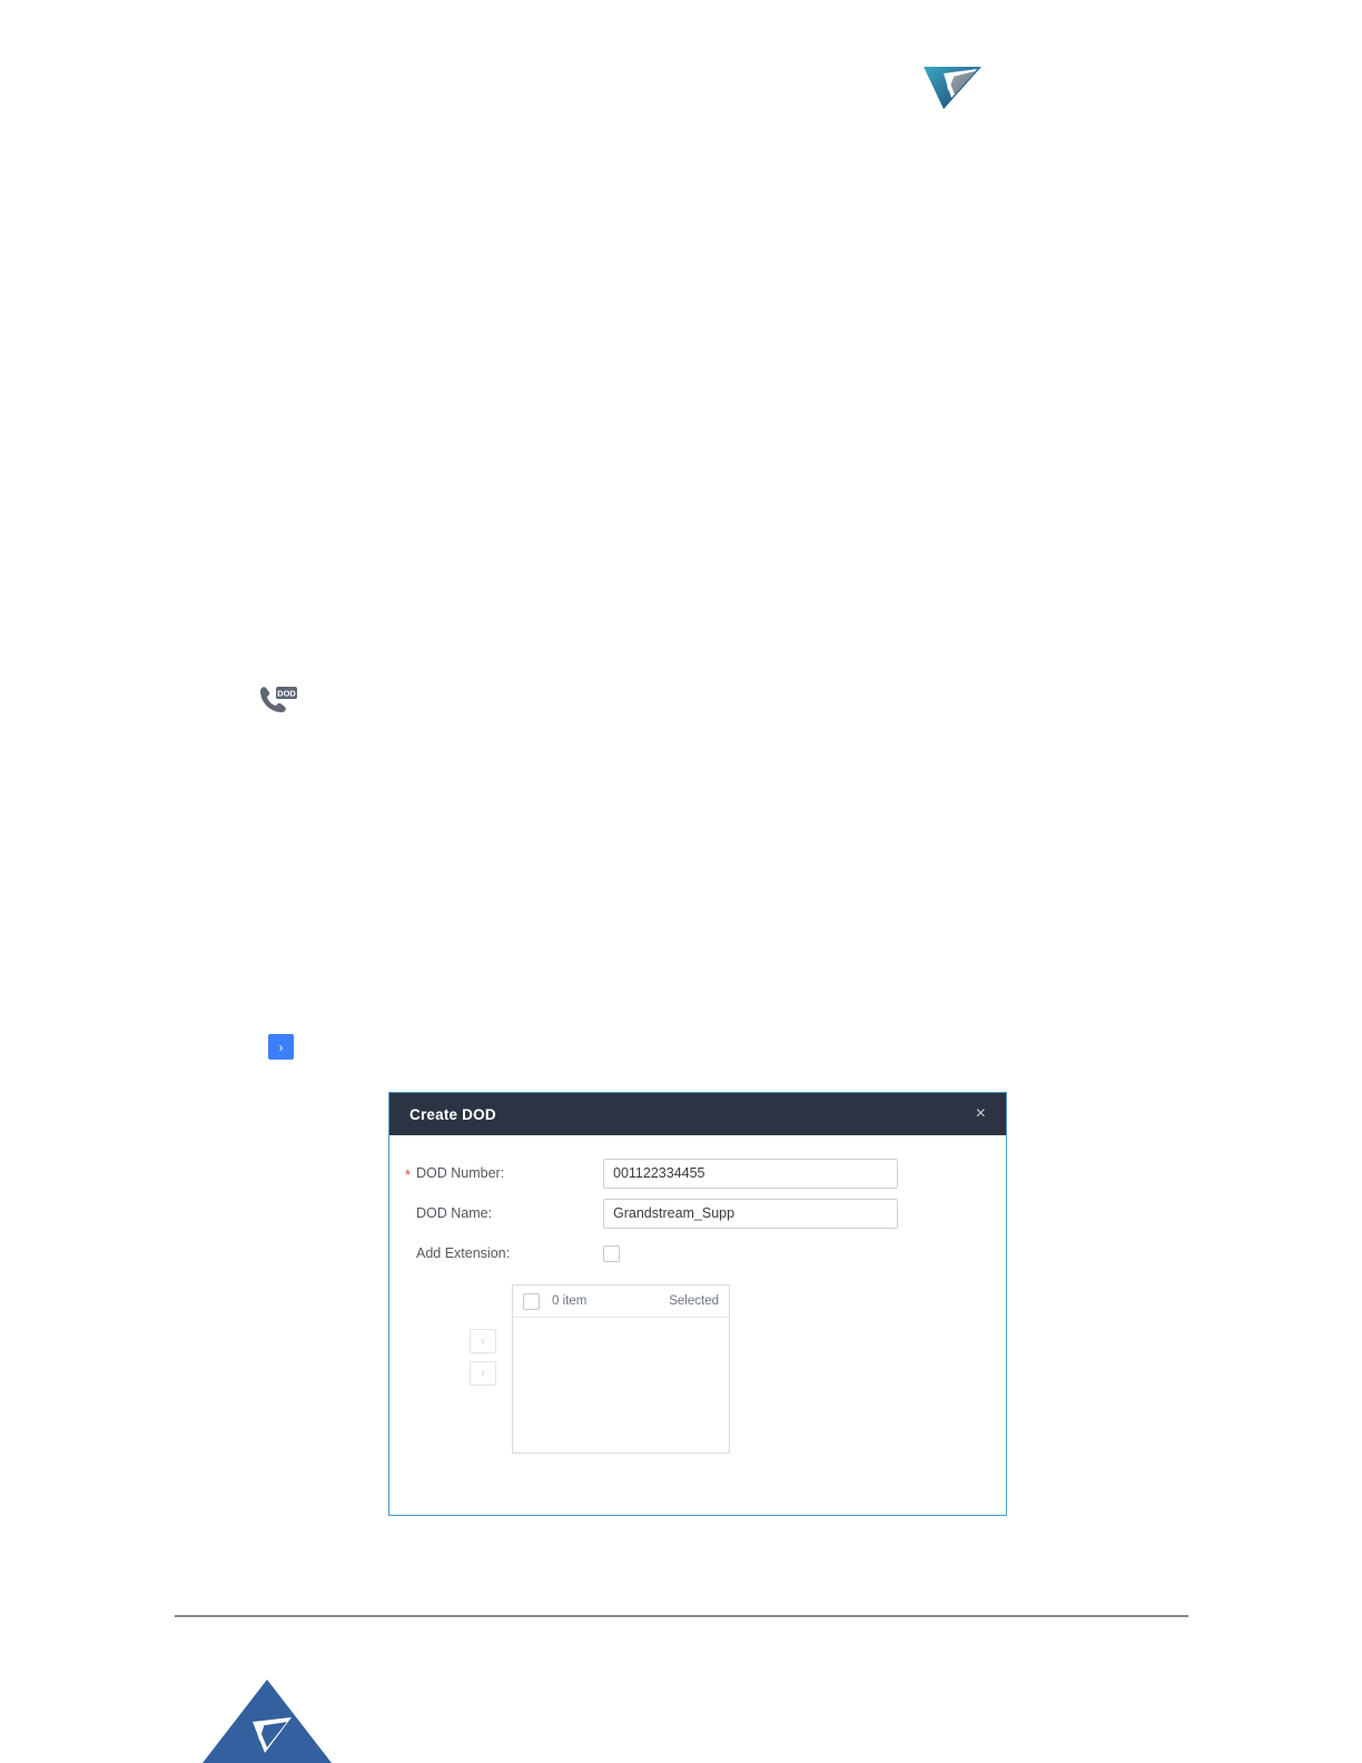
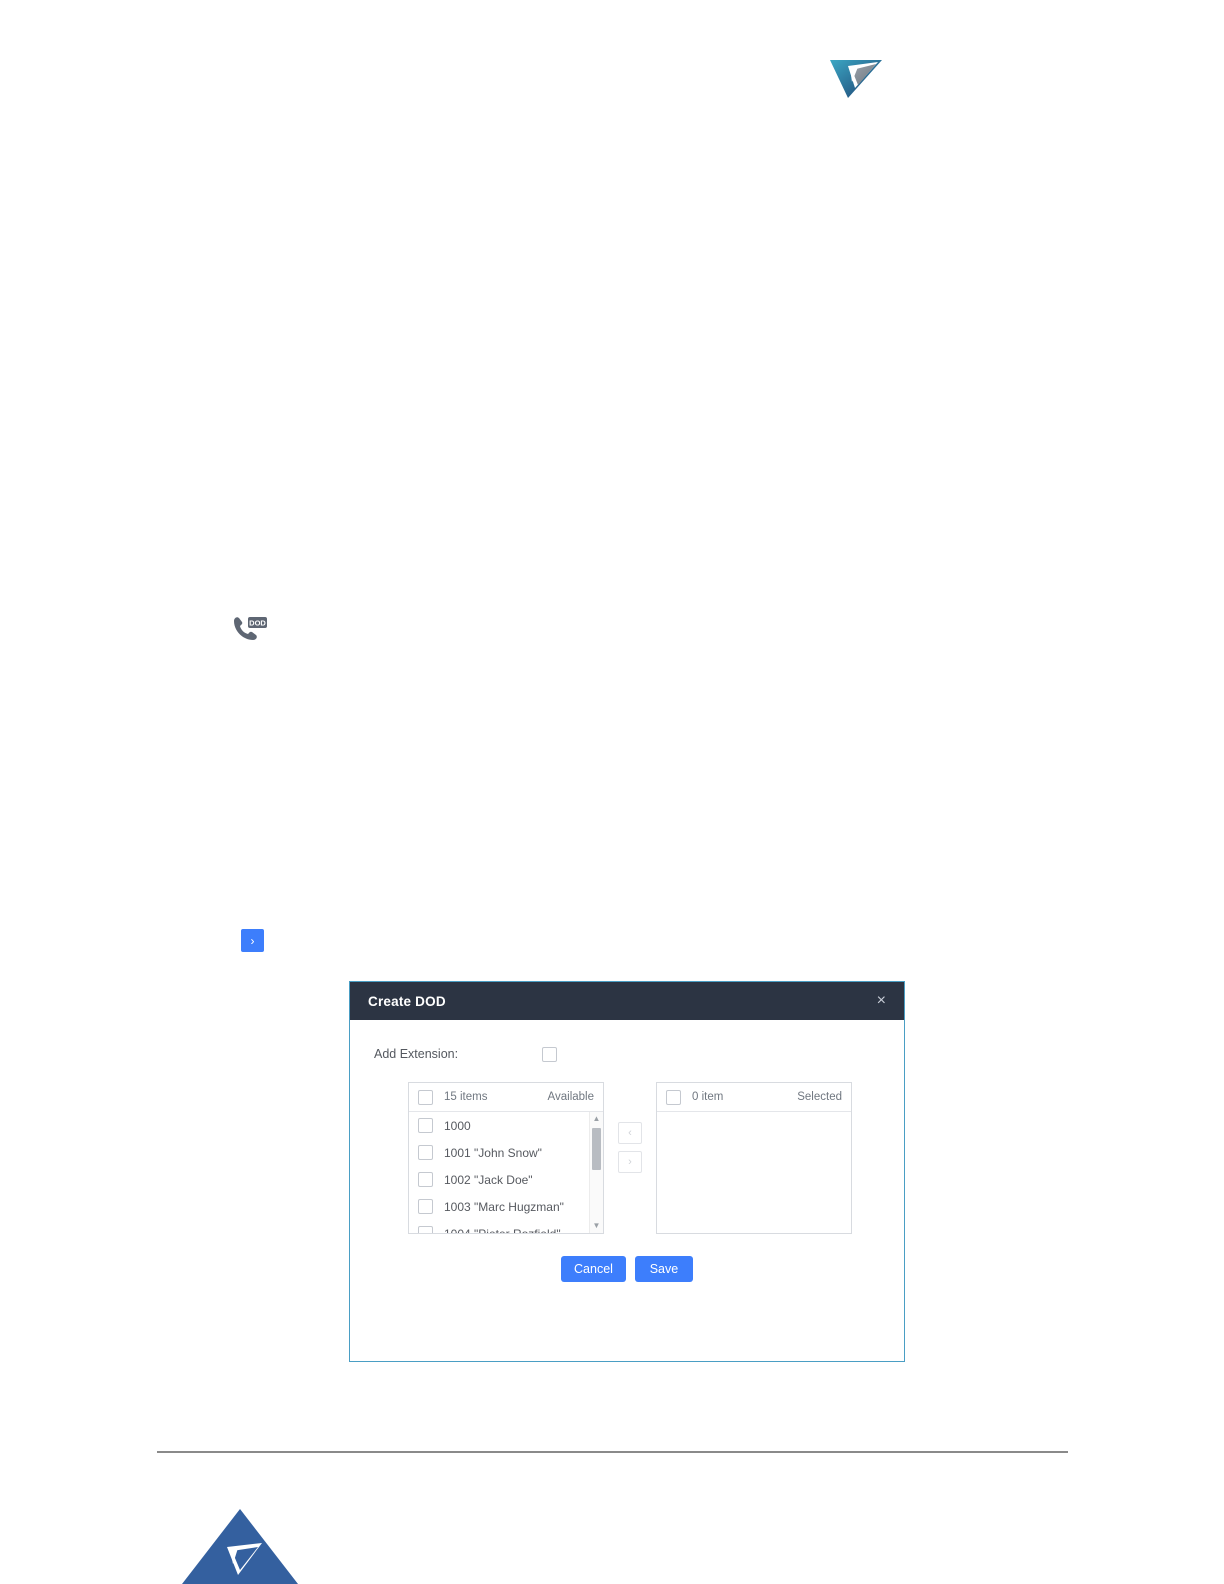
  DOD
  ›
  Create DOD
  ×
- *
- DOD Number:
- 001122334455
- DOD Name:
- Grandstream_Supp
  Add Extension:
+ 15 items
+ Available
+ 1000
+ 1001 "John Snow"
+ 1002 "Jack Doe"
+ 1003 "Marc Hugzman"
+ ▲
+ ▼
  ‹
  ›
  0 item
  Selected
+ Cancel
+ Save
